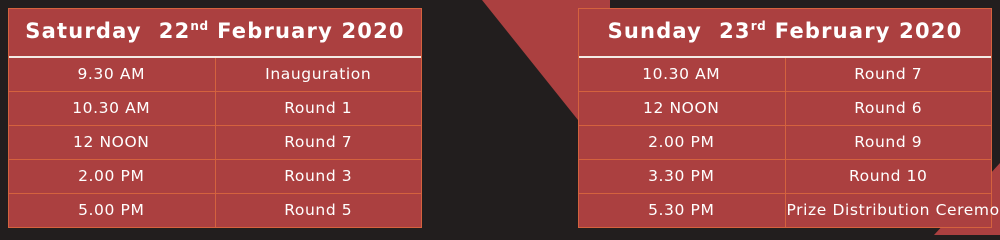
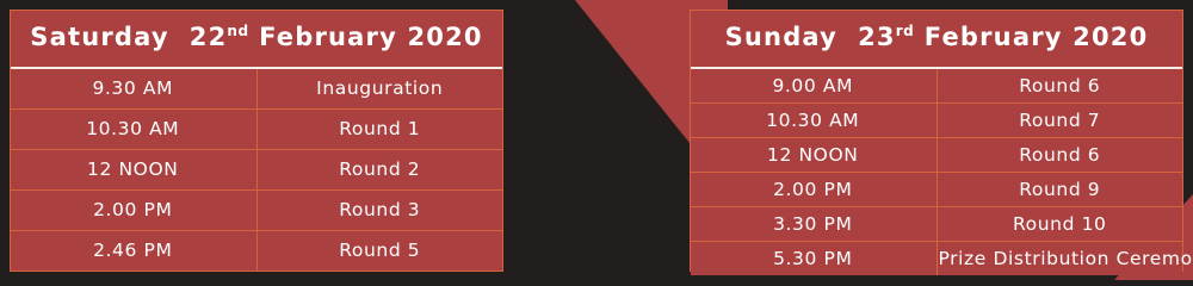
  Saturday 22nd February 2020
  9.30 AM	Inauguration
  10.30 AM	Round 1
- 12 NOON	Round 7
+ 12 NOON	Round 2
  2.00 PM	Round 3
- 5.00 PM	Round 5
+ 2.46 PM	Round 5
  Sunday 23rd February 2020
+ 9.00 AM	Round 6
  10.30 AM	Round 7
  12 NOON	Round 6
  2.00 PM	Round 9
  3.30 PM	Round 10
  5.30 PM	Prize Distribution Ceremo
